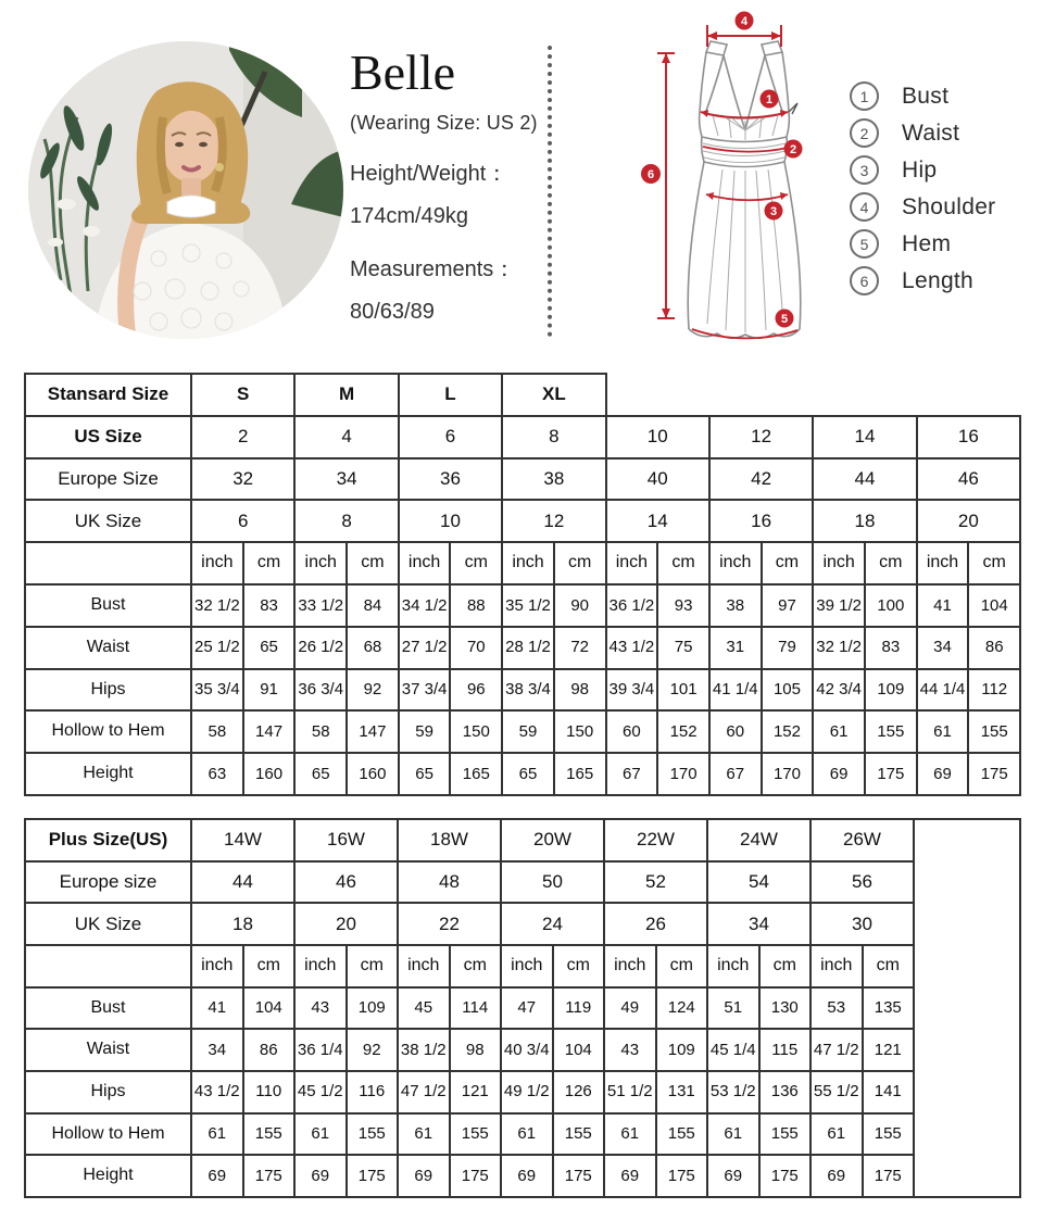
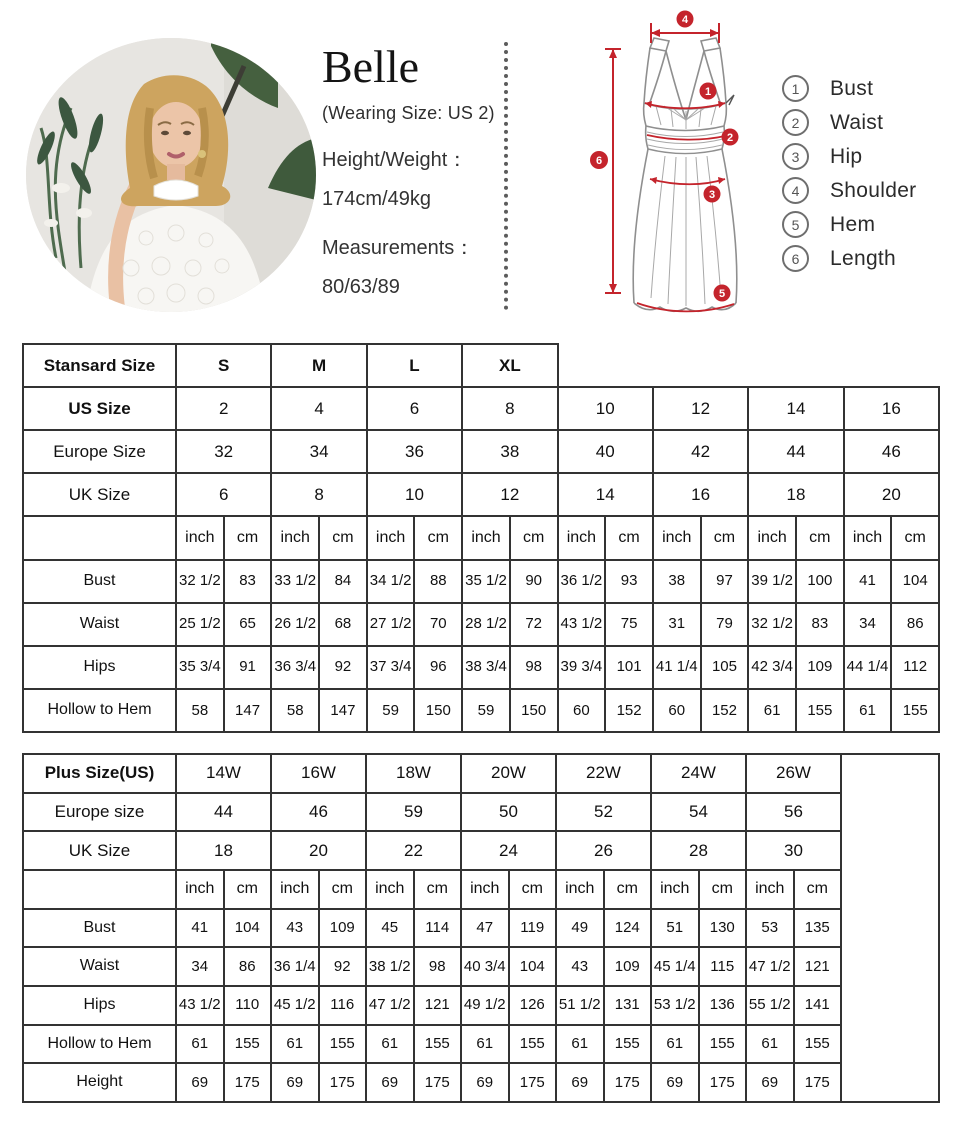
  Belle
  (Wearing Size: US 2)
  Height/Weight：
  174cm/49kg
  Measurements：
  80/63/89
  1
  2
  3
  4
  5
  6
  1
  Bust
  2
  Waist
  3
  Hip
  4
  Shoulder
  5
  Hem
  6
  Length
  Stansard Size	S	M	L	XL
  US Size	2	4	6	8	10	12	14	16
  Europe Size	32	34	36	38	40	42	44	46
  UK Size	6	8	10	12	14	16	18	20
  	inch	cm	inch	cm	inch	cm	inch	cm	inch	cm	inch	cm	inch	cm	inch	cm
  Bust	32 1/2	83	33 1/2	84	34 1/2	88	35 1/2	90	36 1/2	93	38	97	39 1/2	100	41	104
  Waist	25 1/2	65	26 1/2	68	27 1/2	70	28 1/2	72	43 1/2	75	31	79	32 1/2	83	34	86
  Hips	35 3/4	91	36 3/4	92	37 3/4	96	38 3/4	98	39 3/4	101	41 1/4	105	42 3/4	109	44 1/4	112
  Hollow to Hem	58	147	58	147	59	150	59	150	60	152	60	152	61	155	61	155
- Height	63	160	65	160	65	165	65	165	67	170	67	170	69	175	69	175
  Plus Size(US)	14W	16W	18W	20W	22W	24W	26W
- Europe size	44	46	48	50	52	54	56
+ Europe size	44	46	59	50	52	54	56
- UK Size	18	20	22	24	26	34	30
+ UK Size	18	20	22	24	26	28	30
  	inch	cm	inch	cm	inch	cm	inch	cm	inch	cm	inch	cm	inch	cm
  Bust	41	104	43	109	45	114	47	119	49	124	51	130	53	135
  Waist	34	86	36 1/4	92	38 1/2	98	40 3/4	104	43	109	45 1/4	115	47 1/2	121
  Hips	43 1/2	110	45 1/2	116	47 1/2	121	49 1/2	126	51 1/2	131	53 1/2	136	55 1/2	141
  Hollow to Hem	61	155	61	155	61	155	61	155	61	155	61	155	61	155
  Height	69	175	69	175	69	175	69	175	69	175	69	175	69	175
